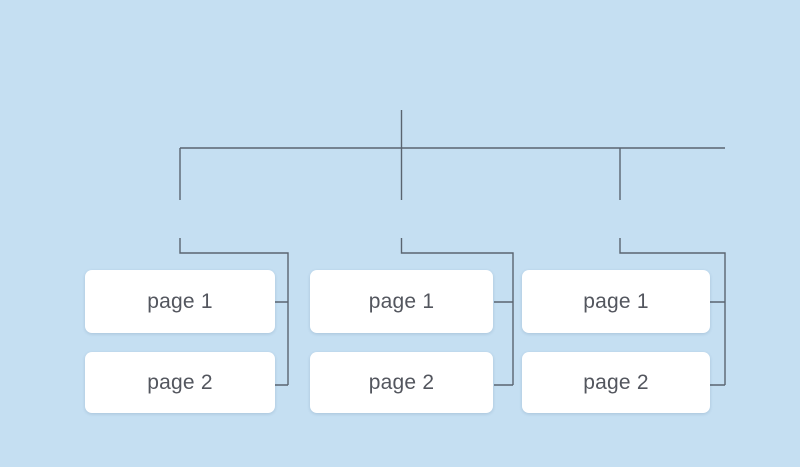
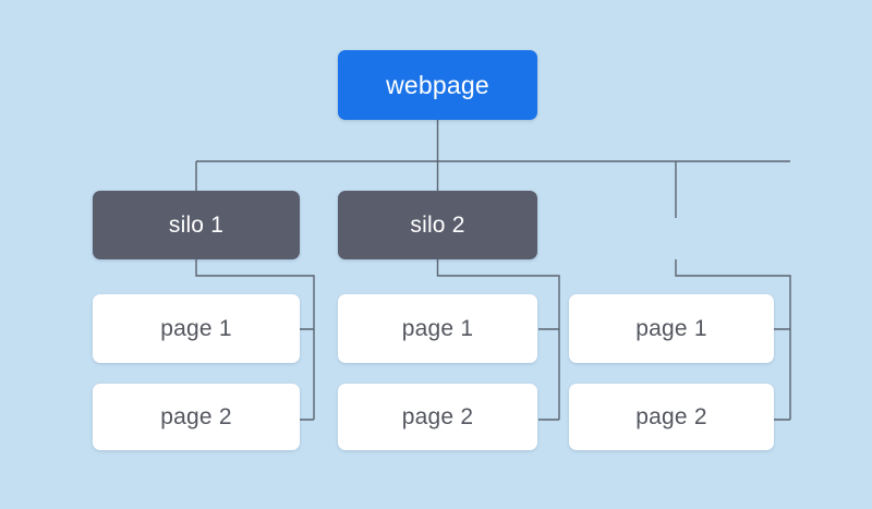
+ webpage
+ silo 1
+ silo 2
  page 1
  page 2
  page 1
  page 2
  page 1
  page 2
